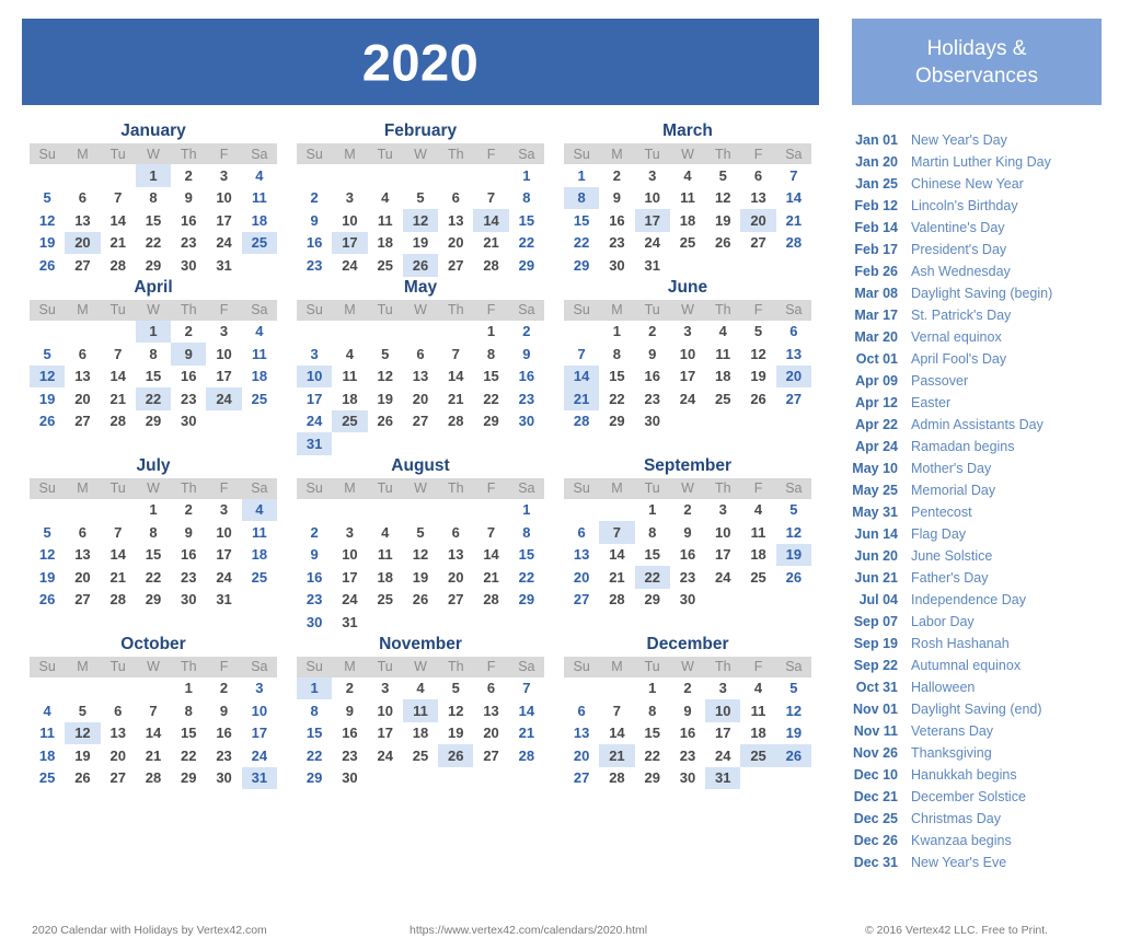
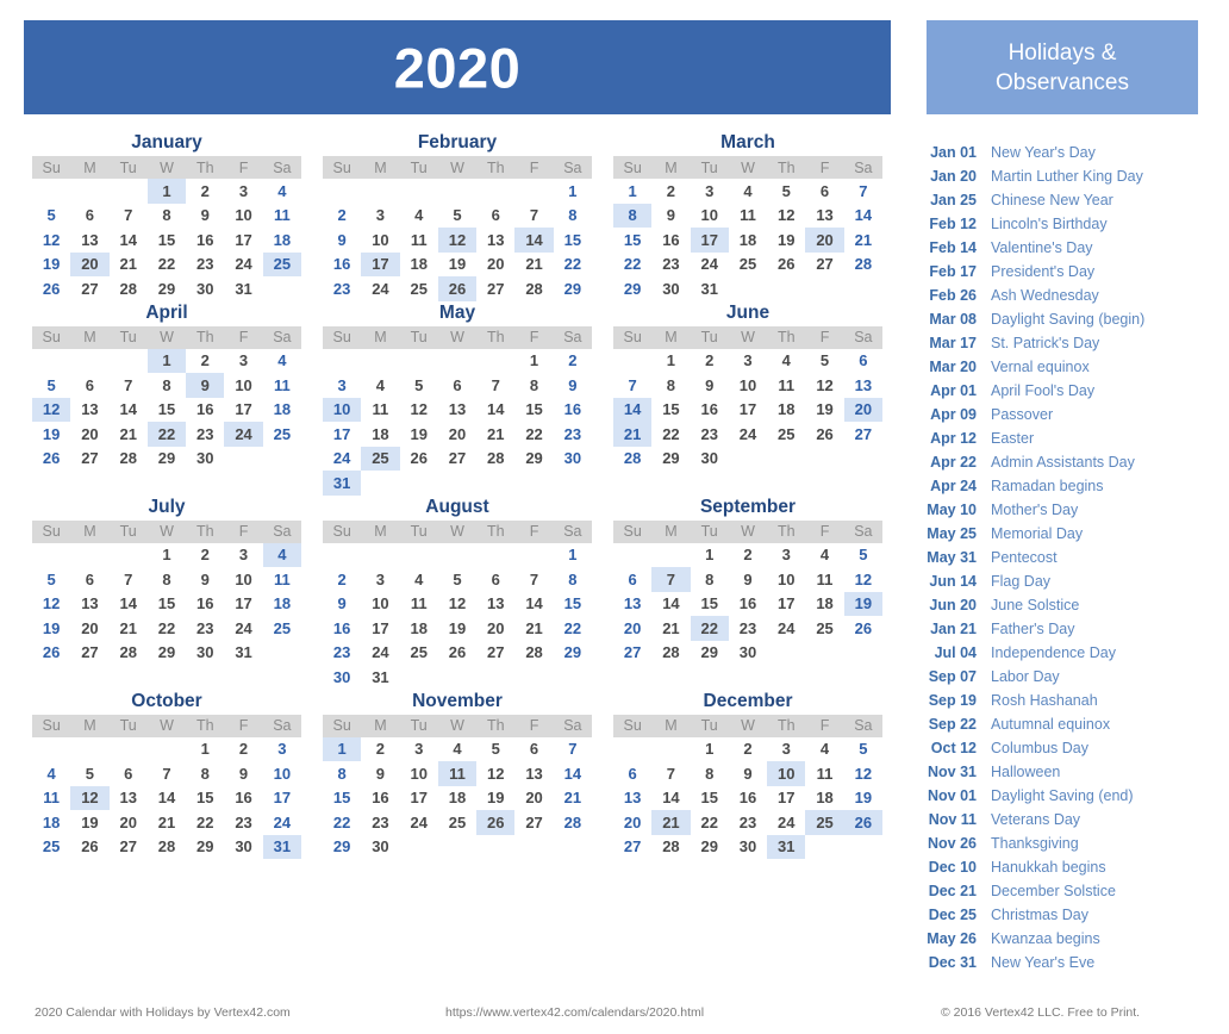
  2020
  January
  Su	M	Tu	W	Th	F	Sa
  			1	2	3	4
  5	6	7	8	9	10	11
  12	13	14	15	16	17	18
  19	20	21	22	23	24	25
  26	27	28	29	30	31
  February
  Su	M	Tu	W	Th	F	Sa
  						1
  2	3	4	5	6	7	8
  9	10	11	12	13	14	15
  16	17	18	19	20	21	22
  23	24	25	26	27	28	29
  March
  Su	M	Tu	W	Th	F	Sa
  1	2	3	4	5	6	7
  8	9	10	11	12	13	14
  15	16	17	18	19	20	21
  22	23	24	25	26	27	28
  29	30	31
  April
  Su	M	Tu	W	Th	F	Sa
  			1	2	3	4
  5	6	7	8	9	10	11
  12	13	14	15	16	17	18
  19	20	21	22	23	24	25
  26	27	28	29	30
  May
  Su	M	Tu	W	Th	F	Sa
  					1	2
  3	4	5	6	7	8	9
  10	11	12	13	14	15	16
  17	18	19	20	21	22	23
  24	25	26	27	28	29	30
  31
  June
  Su	M	Tu	W	Th	F	Sa
  	1	2	3	4	5	6
  7	8	9	10	11	12	13
  14	15	16	17	18	19	20
  21	22	23	24	25	26	27
  28	29	30
  July
  Su	M	Tu	W	Th	F	Sa
  			1	2	3	4
  5	6	7	8	9	10	11
  12	13	14	15	16	17	18
  19	20	21	22	23	24	25
  26	27	28	29	30	31
  August
  Su	M	Tu	W	Th	F	Sa
  						1
  2	3	4	5	6	7	8
  9	10	11	12	13	14	15
  16	17	18	19	20	21	22
  23	24	25	26	27	28	29
  30	31
  September
  Su	M	Tu	W	Th	F	Sa
  		1	2	3	4	5
  6	7	8	9	10	11	12
  13	14	15	16	17	18	19
  20	21	22	23	24	25	26
  27	28	29	30
  October
  Su	M	Tu	W	Th	F	Sa
  				1	2	3
  4	5	6	7	8	9	10
  11	12	13	14	15	16	17
  18	19	20	21	22	23	24
  25	26	27	28	29	30	31
  November
  Su	M	Tu	W	Th	F	Sa
  1	2	3	4	5	6	7
  8	9	10	11	12	13	14
  15	16	17	18	19	20	21
  22	23	24	25	26	27	28
  29	30
  December
  Su	M	Tu	W	Th	F	Sa
  		1	2	3	4	5
  6	7	8	9	10	11	12
  13	14	15	16	17	18	19
  20	21	22	23	24	25	26
  27	28	29	30	31
  Holidays &
  Observances
  Jan 01
  New Year's Day
  Jan 20
  Martin Luther King Day
  Jan 25
  Chinese New Year
  Feb 12
  Lincoln's Birthday
  Feb 14
  Valentine's Day
  Feb 17
  President's Day
  Feb 26
  Ash Wednesday
  Mar 08
  Daylight Saving (begin)
  Mar 17
  St. Patrick's Day
  Mar 20
  Vernal equinox
- Oct 01
+ Apr 01
  April Fool's Day
  Apr 09
  Passover
  Apr 12
  Easter
  Apr 22
  Admin Assistants Day
  Apr 24
  Ramadan begins
  May 10
  Mother's Day
  May 25
  Memorial Day
  May 31
  Pentecost
  Jun 14
  Flag Day
  Jun 20
  June Solstice
- Jun 21
+ Jan 21
  Father's Day
  Jul 04
  Independence Day
  Sep 07
  Labor Day
  Sep 19
  Rosh Hashanah
  Sep 22
  Autumnal equinox
+ Oct 12
+ Columbus Day
- Oct 31
+ Nov 31
  Halloween
  Nov 01
  Daylight Saving (end)
  Nov 11
  Veterans Day
  Nov 26
  Thanksgiving
  Dec 10
  Hanukkah begins
  Dec 21
  December Solstice
  Dec 25
  Christmas Day
- Dec 26
+ May 26
  Kwanzaa begins
  Dec 31
  New Year's Eve
  2020 Calendar with Holidays by Vertex42.com
  https://www.vertex42.com/calendars/2020.html
  © 2016 Vertex42 LLC. Free to Print.
